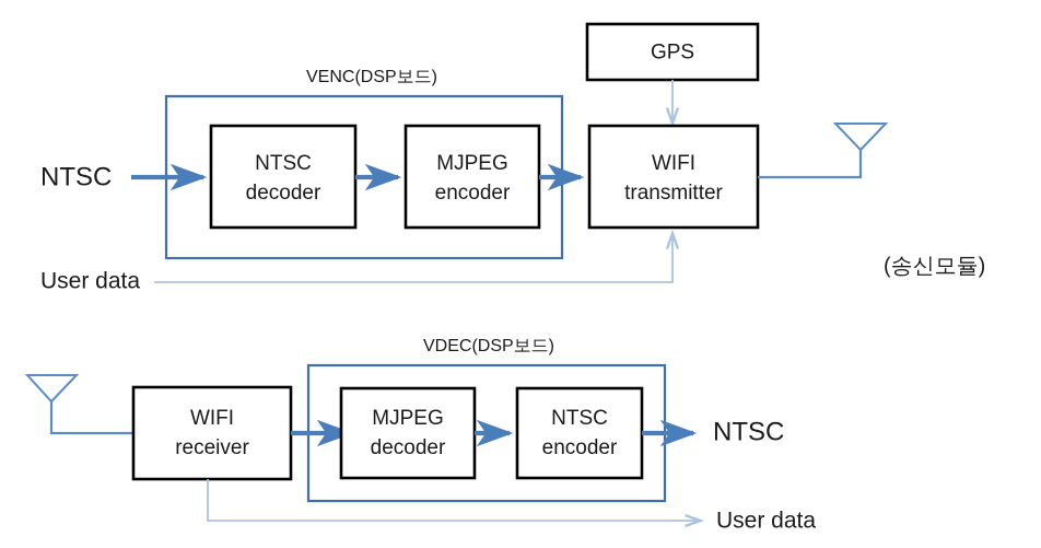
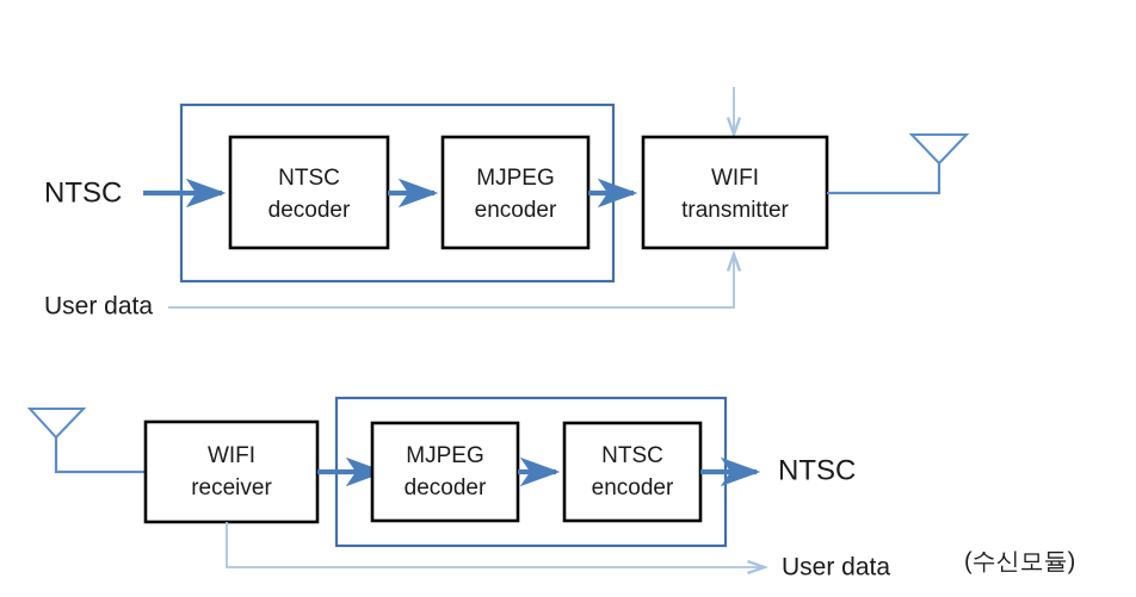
- GPS
- VENC(DSP보드)
  NTSC
  NTSC
  decoder
  MJPEG
  encoder
  WIFI
  transmitter
  User data
- (송신모듈)
  WIFI
  receiver
- VDEC(DSP보드)
  MJPEG
  decoder
  NTSC
  encoder
  NTSC
  User data
+ (수신모듈)
